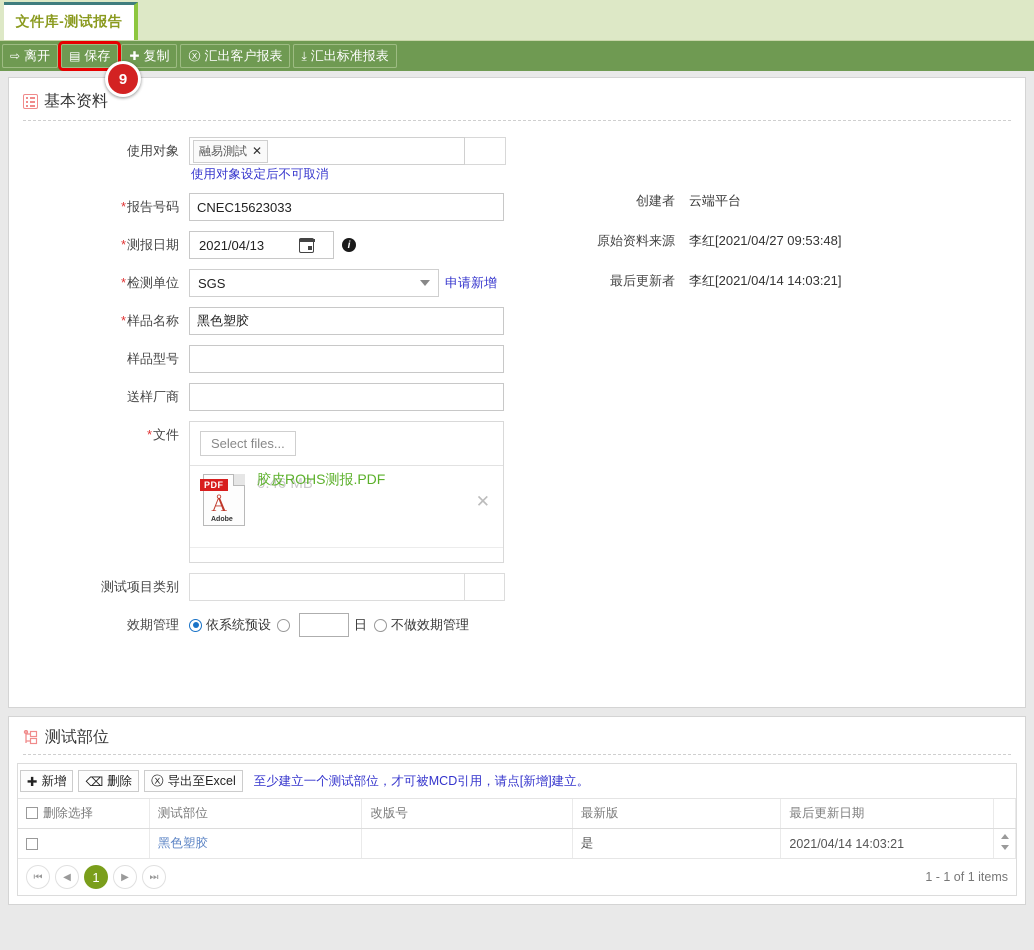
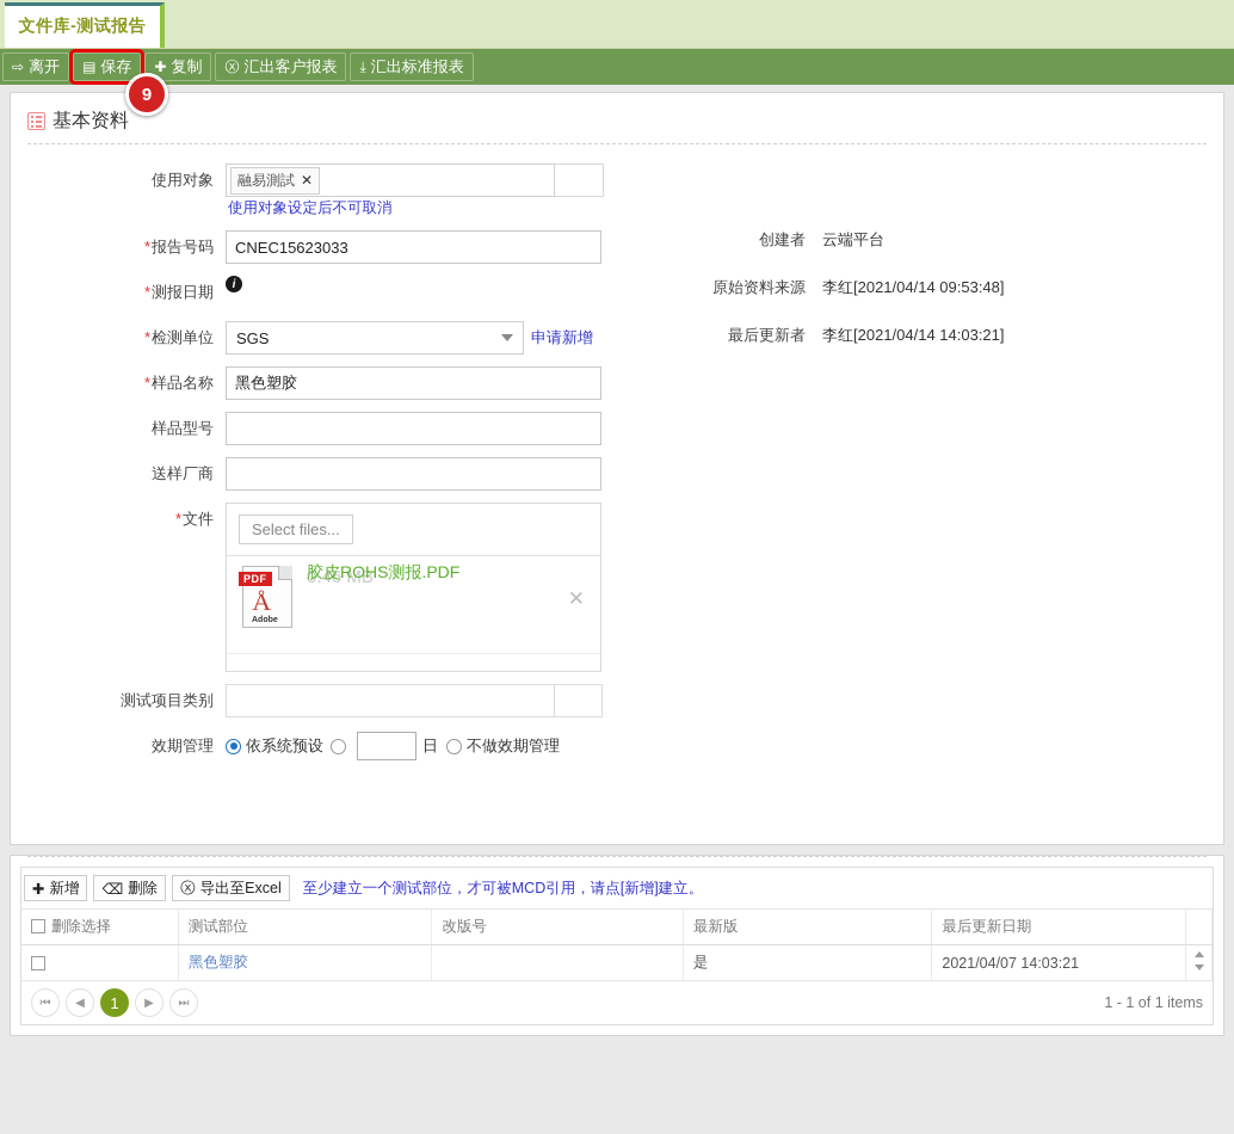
  文件库-测试报告
  ⇨
  离开
  ▤
  保存
  ✚
  复制
  ⓧ
  汇出客户报表
  ⤓
  汇出标准报表
  9
  基本资料
  使用对象
  融易測試
  ✕
  使用对象设定后不可取消
  *报告号码
  CNEC15623033
  *测报日期
- 2021/04/13
  i
  *检测单位
  SGS
  申请新增
  *样品名称
  黑色塑胶
  样品型号
  送样厂商
  *文件
  Select files...
  PDF
  Å
  0.46 MB
  胶皮ROHS测报.PDF
  ✕
  测试项目类别
  效期管理
  依系统预设
  日
  不做效期管理
  创建者
  云端平台
  原始资料来源
- 李红[2021/04/27 09:53:48]
+ 李红[2021/04/14 09:53:48]
  最后更新者
  李红[2021/04/14 14:03:21]
- 测试部位
  ✚
  新增
  ⌫
  删除
  ⓧ
  导出至Excel
  至少建立一个测试部位，才可被MCD引用，请点[新增]建立。
  删除选择	测试部位	改版号	最新版	最后更新日期
- 	黑色塑胶		是	2021/04/14 14:03:21
+ 	黑色塑胶		是	2021/04/07 14:03:21
  ⏮
  ◀
  1
  ▶
  ⏭
  1 - 1 of 1 items
